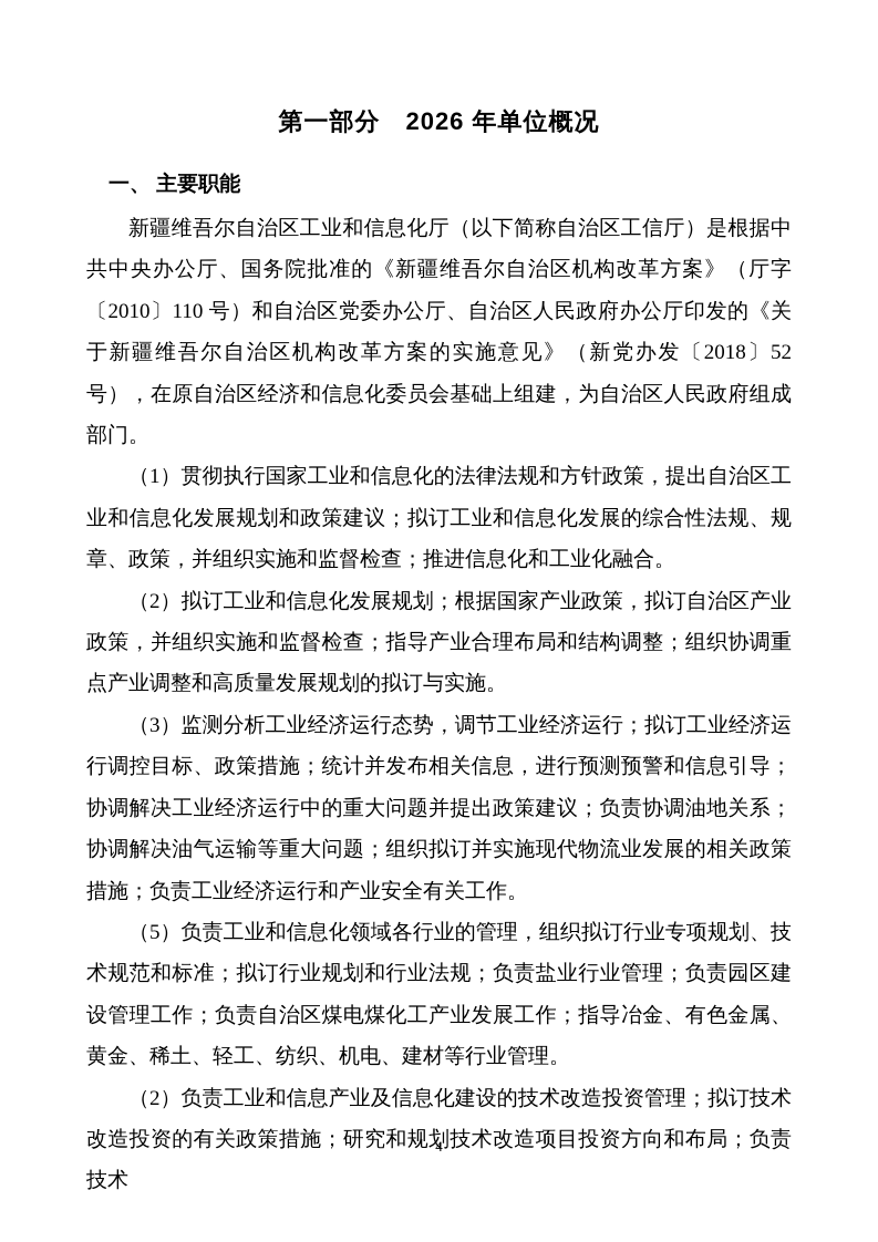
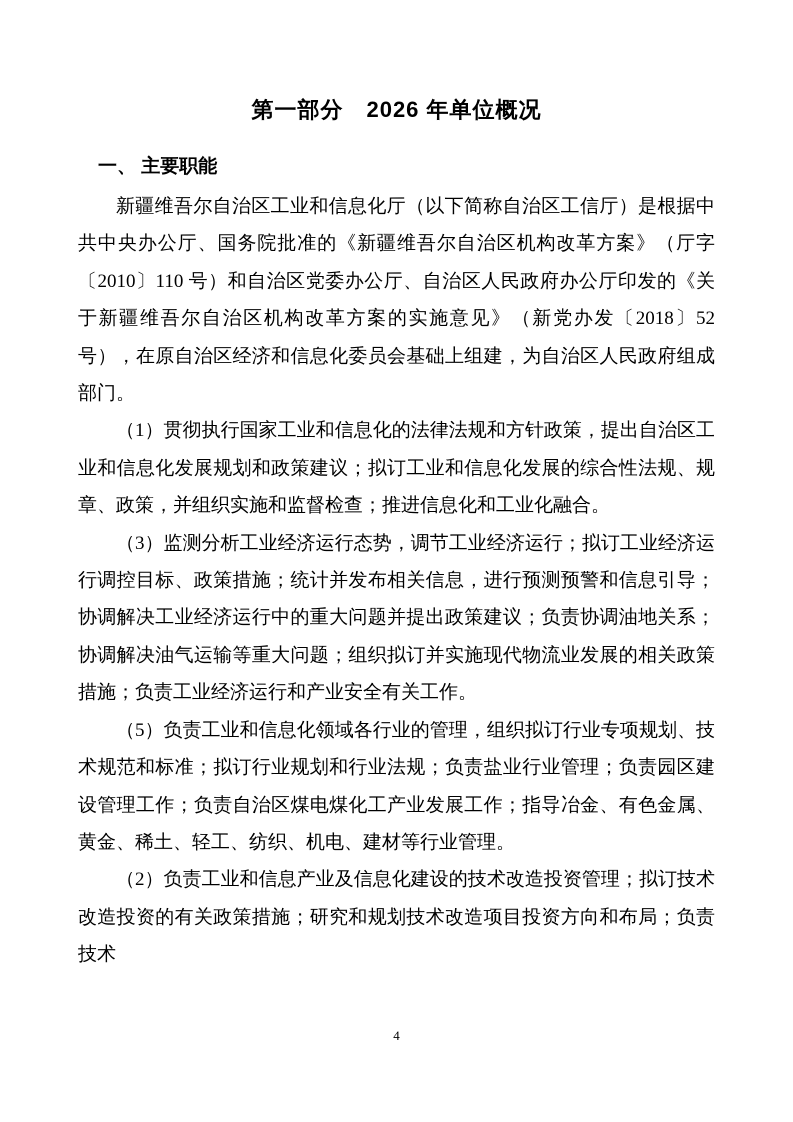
  第一部分 2026 年单位概况
  一、 主要职能
  新疆维吾尔自治区工业和信息化厅（以下简称自治区工信厅）是根据中共中央办公厅、国务院批准的《新疆维吾尔自治区机构改革方案》（厅字〔2010〕110 号）和自治区党委办公厅、自治区人民政府办公厅印发的《关于新疆维吾尔自治区机构改革方案的实施意见》（新党办发〔2018〕52 号），在原自治区经济和信息化委员会基础上组建，为自治区人民政府组成部门。
  （1）贯彻执行国家工业和信息化的法律法规和方针政策，提出自治区工业和信息化发展规划和政策建议；拟订工业和信息化发展的综合性法规、规章、政策，并组织实施和监督检查；推进信息化和工业化融合。
- （2）拟订工业和信息化发展规划；根据国家产业政策，拟订自治区产业政策，并组织实施和监督检查；指导产业合理布局和结构调整；组织协调重点产业调整和高质量发展规划的拟订与实施。
  （3）监测分析工业经济运行态势，调节工业经济运行；拟订工业经济运行调控目标、政策措施；统计并发布相关信息，进行预测预警和信息引导；协调解决工业经济运行中的重大问题并提出政策建议；负责协调油地关系；协调解决油气运输等重大问题；组织拟订并实施现代物流业发展的相关政策措施；负责工业经济运行和产业安全有关工作。
  （5）负责工业和信息化领域各行业的管理，组织拟订行业专项规划、技术规范和标准；拟订行业规划和行业法规；负责盐业行业管理；负责园区建设管理工作；负责自治区煤电煤化工产业发展工作；指导冶金、有色金属、黄金、稀土、轻工、纺织、机电、建材等行业管理。
  （2）负责工业和信息产业及信息化建设的技术改造投资管理；拟订技术改造投资的有关政策措施；研究和规划技术改造项目投资方向和布局；负责技术
  4
